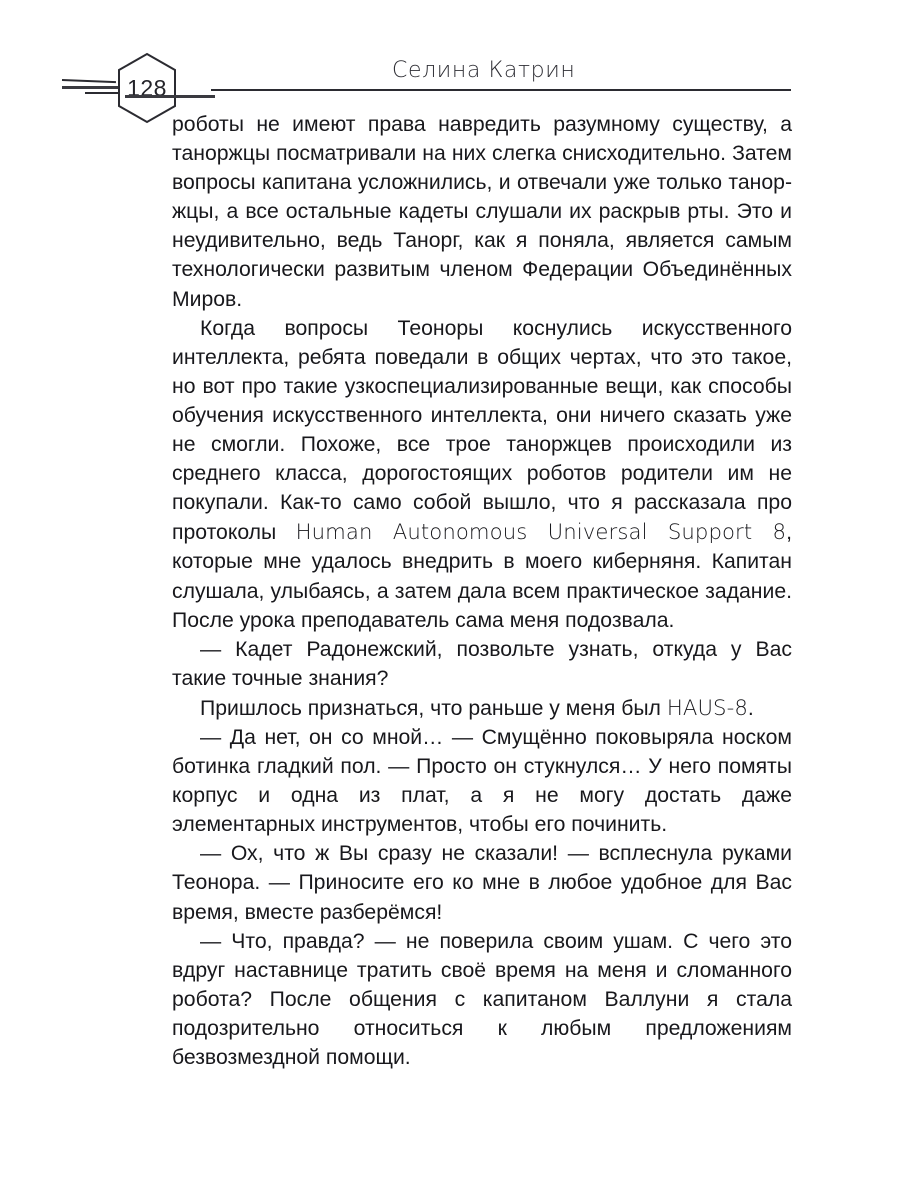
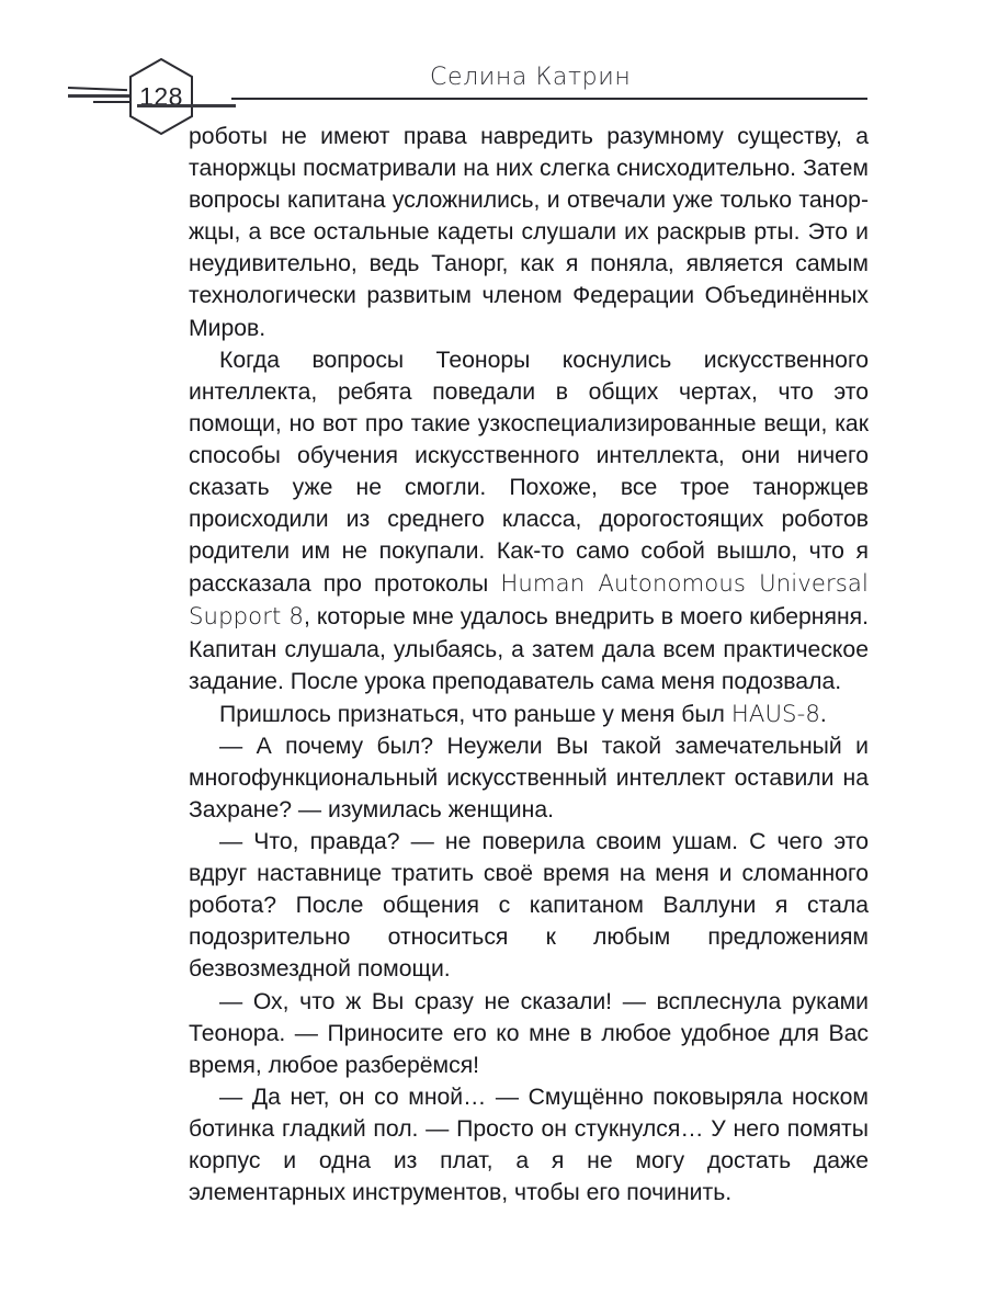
  128
  Селина Катрин
  роботы не имеют права навредить разумному существу, а танор­жцы посматривали на них слегка снисходительно. Затем вопросы капитана усложнились, и отвечали уже только танор­цы, а все остальные кадеты слушали их раскрыв рты. Это и неудивительно, ведь Танорг, как я поняла, является самым технологически развитым членом Федерации Объединённых Миров.
- Когда вопросы Теоноры коснулись искусственного интеллекта, ребята поведали в общих чертах, что это такое, но вот про такие узкоспециализированные вещи, как способы обучения искусственного интеллекта, они ничего сказать уже не смогли. Похоже, все трое таноржцев происходили из среднего класса, дорогостоящих роботов родители им не покупали. Как-то само собой вышло, что я рассказала про протоколы Human Autonomous Universal Support 8, которые мне удалось внедрить в моего киберняня. Капитан слушала, улыбаясь, а затем дала всем практическое задание. После урока преподаватель сама меня подозвала.
+ Когда вопросы Теоноры коснулись искусственного интеллекта, ребята поведали в общих чертах, что это помощи, но вот про такие узкоспециализированные вещи, как способы обучения искусственного интеллекта, они ничего сказать уже не смогли. Похоже, все трое таноржцев происходили из среднего класса, дорогостоящих роботов родители им не покупали. Как-то само собой вышло, что я рассказала про протоколы Human Autonomous Universal Support 8, которые мне удалось внедрить в моего киберняня. Капитан слушала, улыбаясь, а затем дала всем практическое задание. После урока преподаватель сама меня подозвала.
- — Кадет Радонежский, позвольте узнать, откуда у Вас такие точные знания?
  Пришлось признаться, что раньше у меня был HAUS-8.
+ — А почему был? Неужели Вы такой замечательный и многофункциональный искусственный интеллект оставили на Захране? — изумилась женщина.
- — Да нет, он со мной… — Смущённо поковыряла носком ботинка гладкий пол. — Просто он стукнулся… У него помяты корпус и одна из плат, а я не могу достать даже элементарных инструментов, чтобы его починить.
+ — Что, правда? — не поверила своим ушам. С чего это вдруг наставнице тратить своё время на меня и сломанного робота? После общения с капитаном Валлуни я стала подозрительно относиться к любым предложениям безвозмездной помощи.
- — Ох, что ж Вы сразу не сказали! — всплеснула руками Теонора. — Приносите его ко мне в любое удобное для Вас время, вместе разберёмся!
+ — Ох, что ж Вы сразу не сказали! — всплеснула руками Теонора. — Приносите его ко мне в любое удобное для Вас время, любое разберёмся!
- — Что, правда? — не поверила своим ушам. С чего это вдруг наставнице тратить своё время на меня и сломанного робота? После общения с капитаном Валлуни я стала подозрительно относиться к любым предложениям безвозмездной помощи.
+ — Да нет, он со мной… — Смущённо поковыряла носком ботинка гладкий пол. — Просто он стукнулся… У него помяты корпус и одна из плат, а я не могу достать даже элементарных инструментов, чтобы его починить.
